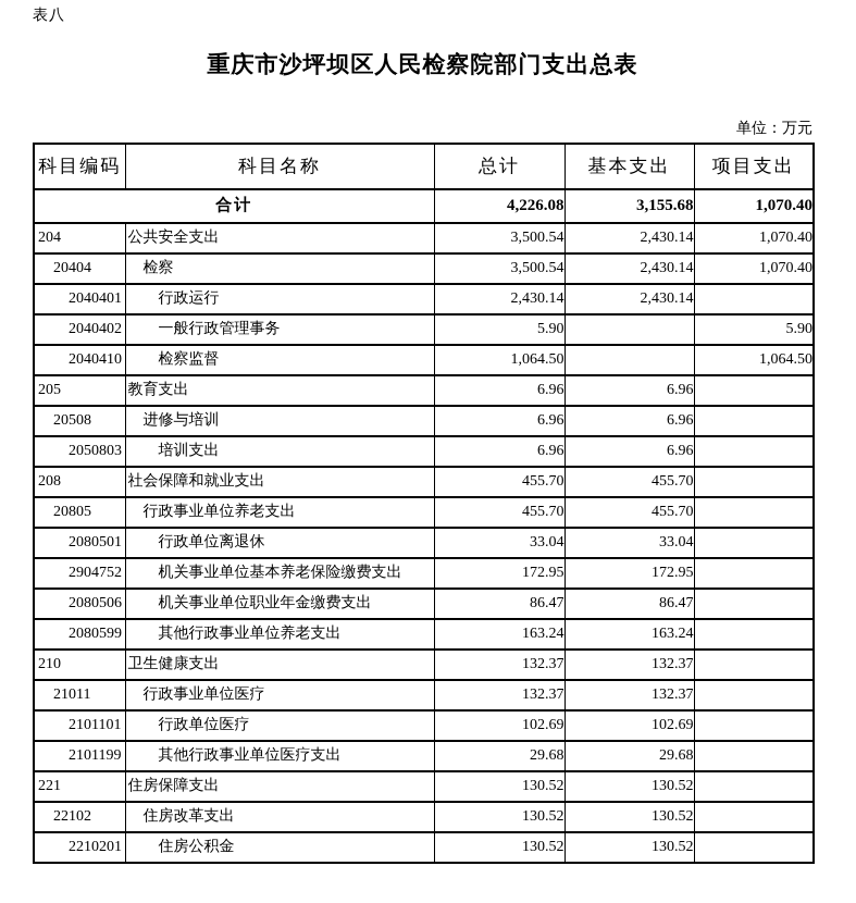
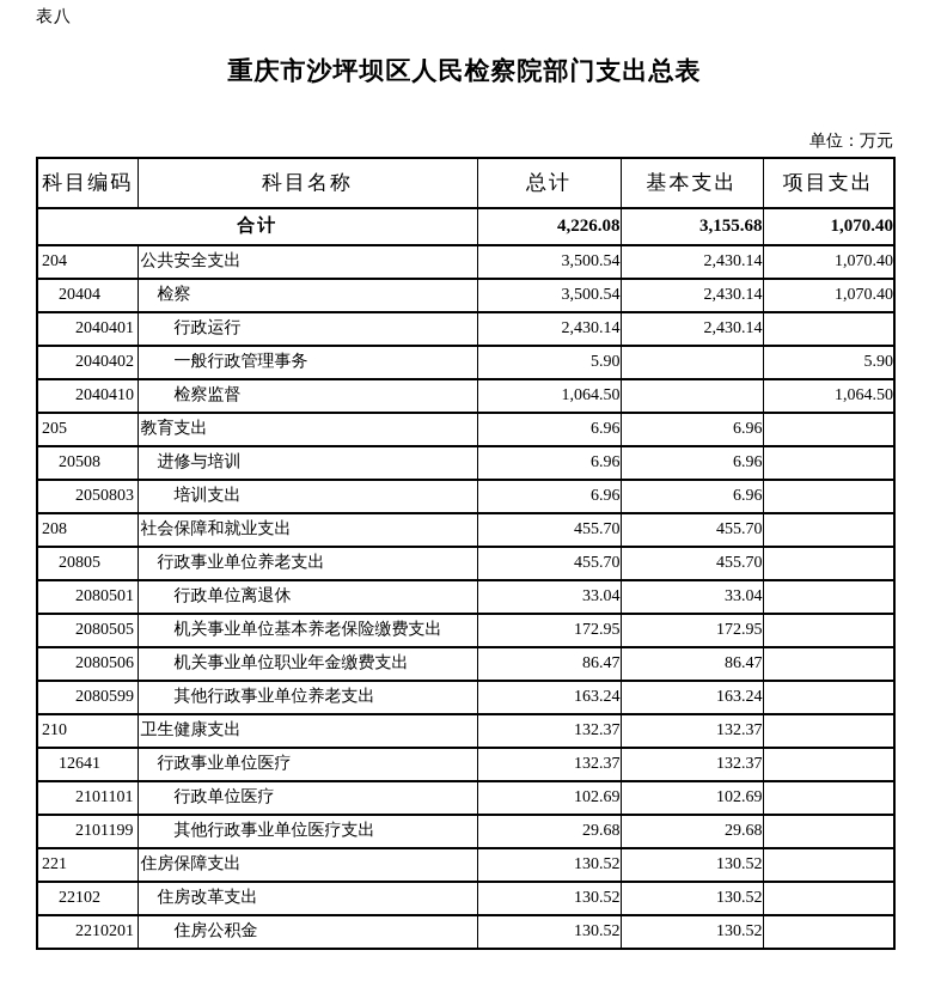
  表八
  重庆市沙坪坝区人民检察院部门支出总表
  单位：万元
  科目编码	科目名称	总计	基本支出	项目支出
  合计	4,226.08	3,155.68	1,070.40
  204	公共安全支出	3,500.54	2,430.14	1,070.40
  20404	检察	3,500.54	2,430.14	1,070.40
  2040401	行政运行	2,430.14	2,430.14
  2040402	一般行政管理事务	5.90		5.90
  2040410	检察监督	1,064.50		1,064.50
  205	教育支出	6.96	6.96
  20508	进修与培训	6.96	6.96
  2050803	培训支出	6.96	6.96
  208	社会保障和就业支出	455.70	455.70
  20805	行政事业单位养老支出	455.70	455.70
  2080501	行政单位离退休	33.04	33.04
- 2904752	机关事业单位基本养老保险缴费支出	172.95	172.95
+ 2080505	机关事业单位基本养老保险缴费支出	172.95	172.95
  2080506	机关事业单位职业年金缴费支出	86.47	86.47
  2080599	其他行政事业单位养老支出	163.24	163.24
  210	卫生健康支出	132.37	132.37
- 21011	行政事业单位医疗	132.37	132.37
+ 12641	行政事业单位医疗	132.37	132.37
  2101101	行政单位医疗	102.69	102.69
  2101199	其他行政事业单位医疗支出	29.68	29.68
  221	住房保障支出	130.52	130.52
  22102	住房改革支出	130.52	130.52
  2210201	住房公积金	130.52	130.52
